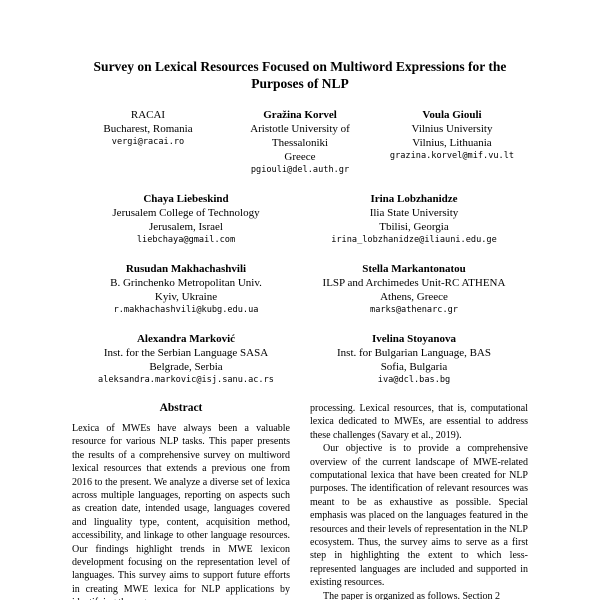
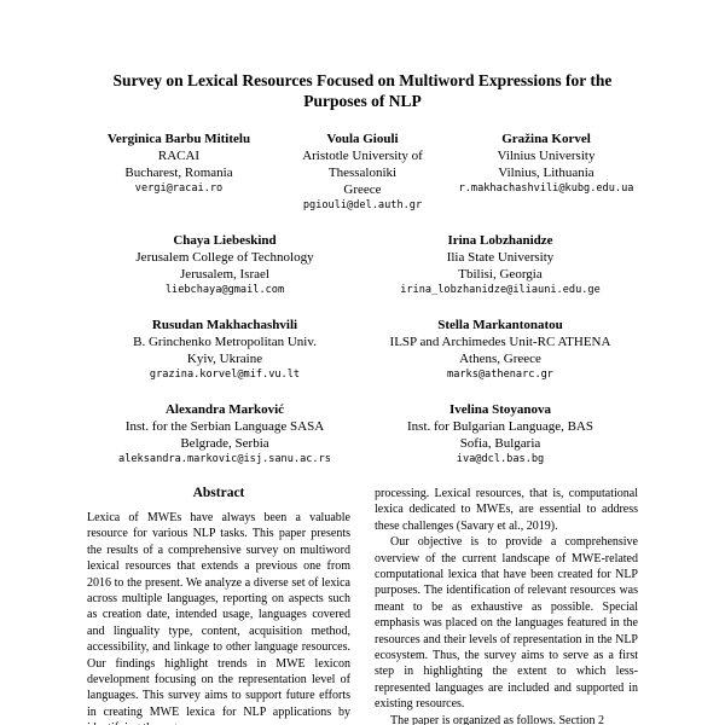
  Survey on Lexical Resources Focused on Multiword Expressions for the Purposes of NLP
+ Verginica Barbu Mititelu
  RACAI
  Bucharest, Romania
  vergi@racai.ro
- Gražina Korvel
+ Voula Giouli
  Aristotle University of Thessaloniki
  Greece
  pgiouli@del.auth.gr
- Voula Giouli
+ Gražina Korvel
  Vilnius University
  Vilnius, Lithuania
- grazina.korvel@mif.vu.lt
+ r.makhachashvili@kubg.edu.ua
  Chaya Liebeskind
  Jerusalem College of Technology
  Jerusalem, Israel
  liebchaya@gmail.com
  Irina Lobzhanidze
  Ilia State University
  Tbilisi, Georgia
  irina_lobzhanidze@iliauni.edu.ge
  Rusudan Makhachashvili
  B. Grinchenko Metropolitan Univ.
  Kyiv, Ukraine
- r.makhachashvili@kubg.edu.ua
+ grazina.korvel@mif.vu.lt
  Stella Markantonatou
  ILSP and Archimedes Unit-RC ATHENA
  Athens, Greece
  marks@athenarc.gr
  Alexandra Marković
  Inst. for the Serbian Language SASA
  Belgrade, Serbia
  aleksandra.markovic@isj.sanu.ac.rs
  Ivelina Stoyanova
  Inst. for Bulgarian Language, BAS
  Sofia, Bulgaria
  iva@dcl.bas.bg
  Abstract
  Lexica of MWEs have always been a valuable resource for various NLP tasks. This paper presents the results of a comprehensive survey on multiword lexical resources that extends a previous one from 2016 to the present. We analyze a diverse set of lexica across multiple languages, reporting on aspects such as creation date, intended usage, languages covered and linguality type, content, acquisition method, accessibility, and linkage to other language resources. Our findings highlight trends in MWE lexicon development focusing on the representation level of languages. This survey aims to support future efforts in creating MWE lexica for NLP applications by
  processing. Lexical resources, that is, computational lexica dedicated to MWEs, are essential to address these challenges (Savary et al., 2019).
  Our objective is to provide a comprehensive overview of the current landscape of MWE-related computational lexica that have been created for NLP purposes. The identification of relevant resources was meant to be as exhaustive as possible. Special emphasis was placed on the languages featured in the resources and their levels of representation in the NLP ecosystem. Thus, the survey aims to serve as a first step in highlighting the extent to which less-represented languages are included and supported in existing resources.
  The paper is organized as follows. Section 2
